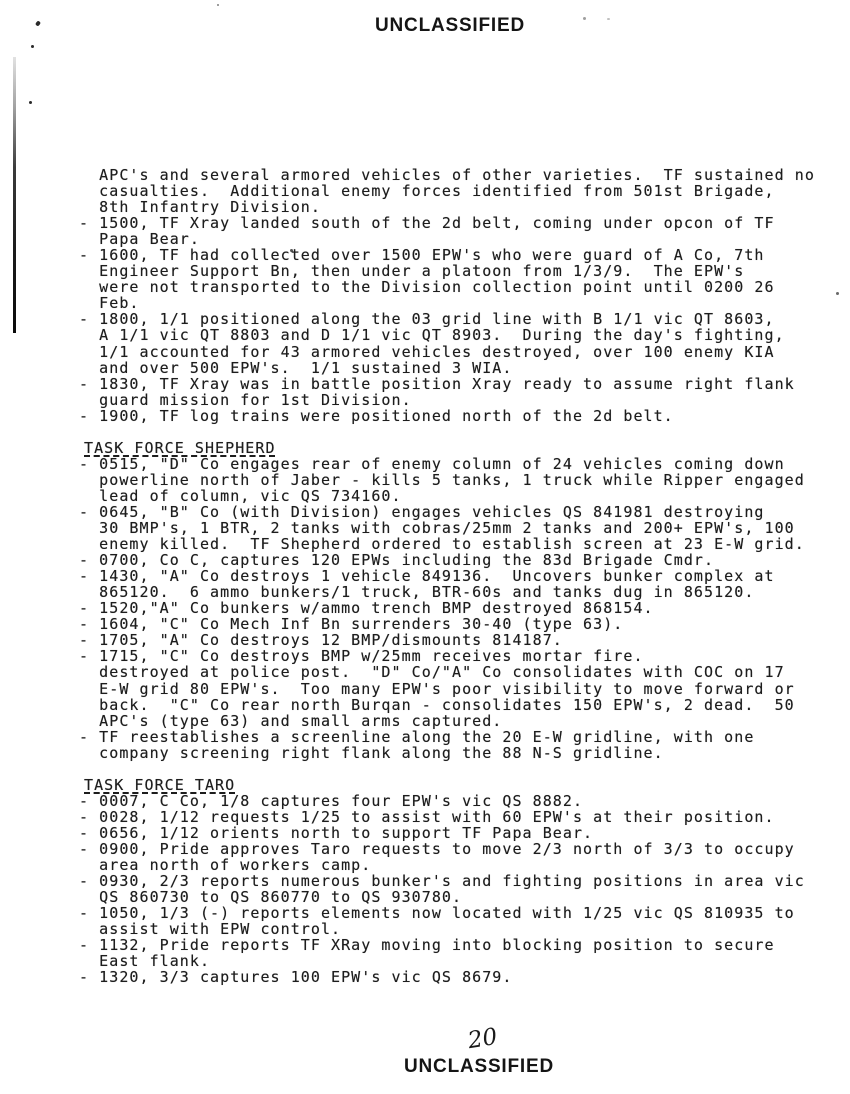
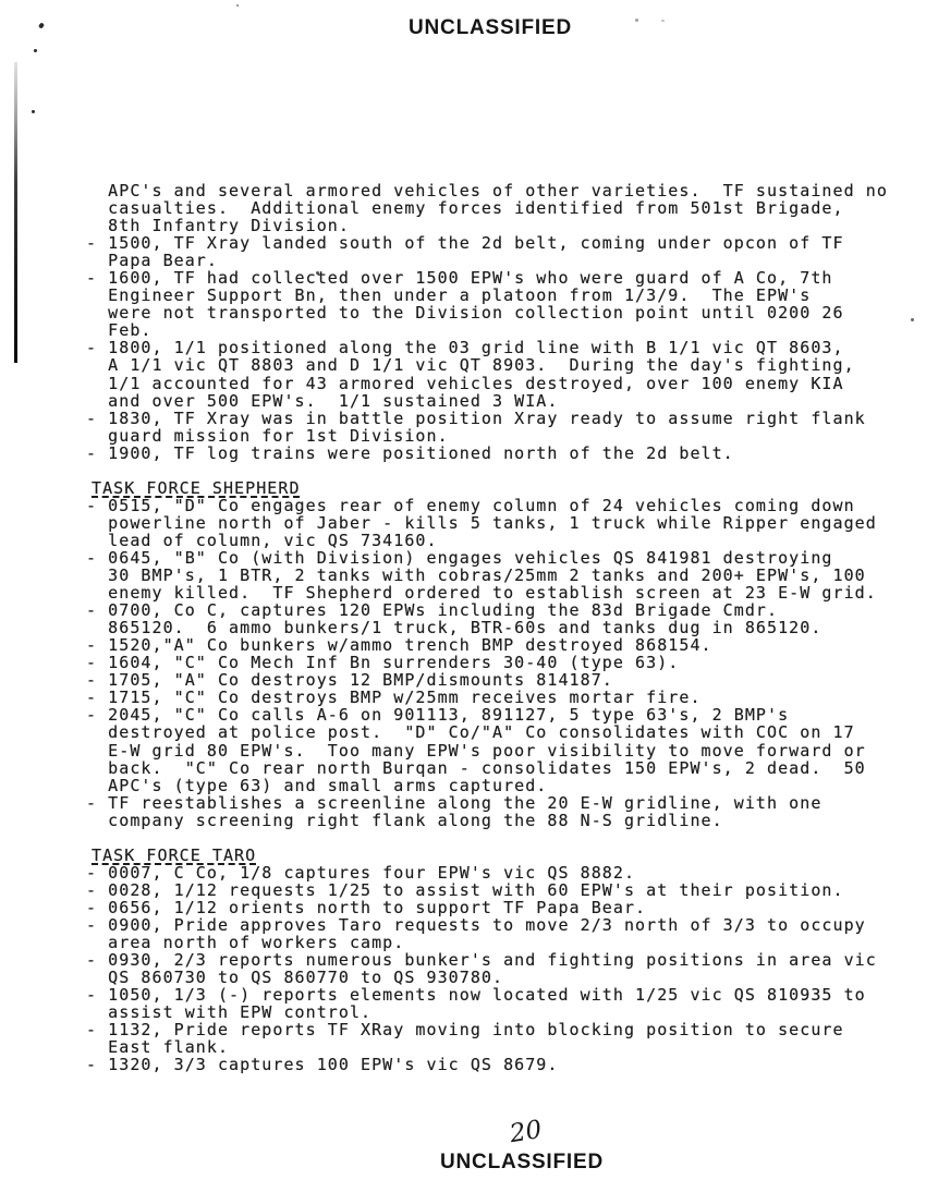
  UNCLASSIFIED
  APC's and several armored vehicles of other varieties. TF sustained no
  casualties. Additional enemy forces identified from 501st Brigade,
  8th Infantry Division.
  - 1500, TF Xray landed south of the 2d belt, coming under opcon of TF
  Papa Bear.
  - 1600, TF had collected over 1500 EPW's who were guard of A Co, 7th
  Engineer Support Bn, then under a platoon from 1/3/9. The EPW's
  were not transported to the Division collection point until 0200 26
  Feb.
  - 1800, 1/1 positioned along the 03 grid line with B 1/1 vic QT 8603,
  A 1/1 vic QT 8803 and D 1/1 vic QT 8903. During the day's fighting,
  1/1 accounted for 43 armored vehicles destroyed, over 100 enemy KIA
  and over 500 EPW's. 1/1 sustained 3 WIA.
  - 1830, TF Xray was in battle position Xray ready to assume right flank
  guard mission for 1st Division.
  - 1900, TF log trains were positioned north of the 2d belt.
  TASK FORCE SHEPHERD
  - 0515, "D" Co engages rear of enemy column of 24 vehicles coming down
  powerline north of Jaber - kills 5 tanks, 1 truck while Ripper engaged
  lead of column, vic QS 734160.
  - 0645, "B" Co (with Division) engages vehicles QS 841981 destroying
  30 BMP's, 1 BTR, 2 tanks with cobras/25mm 2 tanks and 200+ EPW's, 100
  enemy killed. TF Shepherd ordered to establish screen at 23 E-W grid.
  - 0700, Co C, captures 120 EPWs including the 83d Brigade Cmdr.
- - 1430, "A" Co destroys 1 vehicle 849136. Uncovers bunker complex at
  865120. 6 ammo bunkers/1 truck, BTR-60s and tanks dug in 865120.
  - 1520,"A" Co bunkers w/ammo trench BMP destroyed 868154.
  - 1604, "C" Co Mech Inf Bn surrenders 30-40 (type 63).
  - 1705, "A" Co destroys 12 BMP/dismounts 814187.
  - 1715, "C" Co destroys BMP w/25mm receives mortar fire.
+ - 2045, "C" Co calls A-6 on 901113, 891127, 5 type 63's, 2 BMP's
  destroyed at police post. "D" Co/"A" Co consolidates with COC on 17
  E-W grid 80 EPW's. Too many EPW's poor visibility to move forward or
  back. "C" Co rear north Burqan - consolidates 150 EPW's, 2 dead. 50
  APC's (type 63) and small arms captured.
  - TF reestablishes a screenline along the 20 E-W gridline, with one
  company screening right flank along the 88 N-S gridline.
  TASK FORCE TARO
  - 0007, C Co, 1/8 captures four EPW's vic QS 8882.
  - 0028, 1/12 requests 1/25 to assist with 60 EPW's at their position.
  - 0656, 1/12 orients north to support TF Papa Bear.
  - 0900, Pride approves Taro requests to move 2/3 north of 3/3 to occupy
  area north of workers camp.
  - 0930, 2/3 reports numerous bunker's and fighting positions in area vic
  QS 860730 to QS 860770 to QS 930780.
  - 1050, 1/3 (-) reports elements now located with 1/25 vic QS 810935 to
  assist with EPW control.
  - 1132, Pride reports TF XRay moving into blocking position to secure
  East flank.
  - 1320, 3/3 captures 100 EPW's vic QS 8679.
  UNCLASSIFIED
